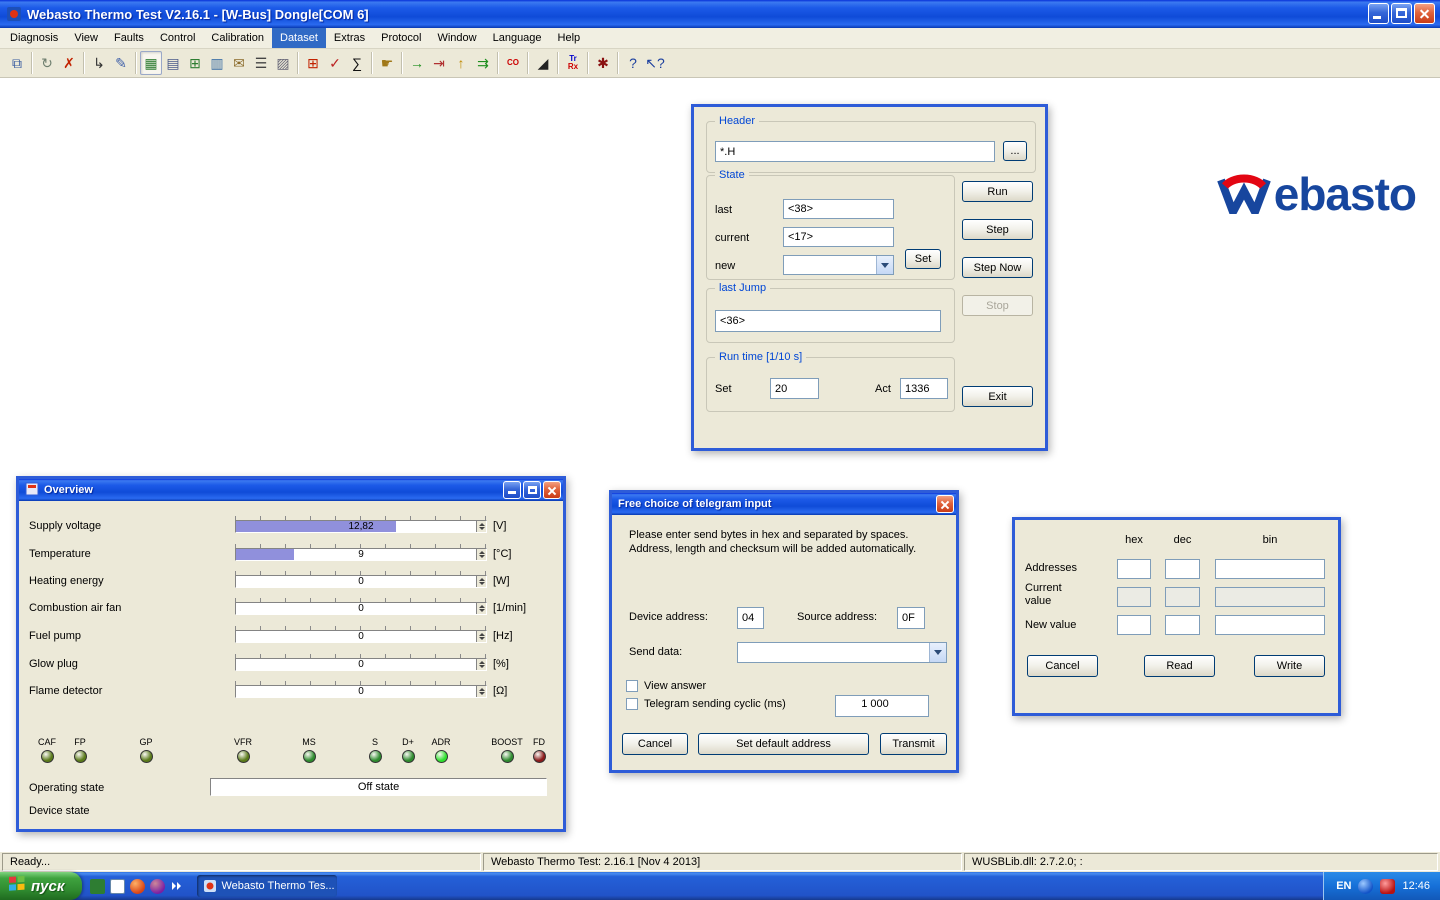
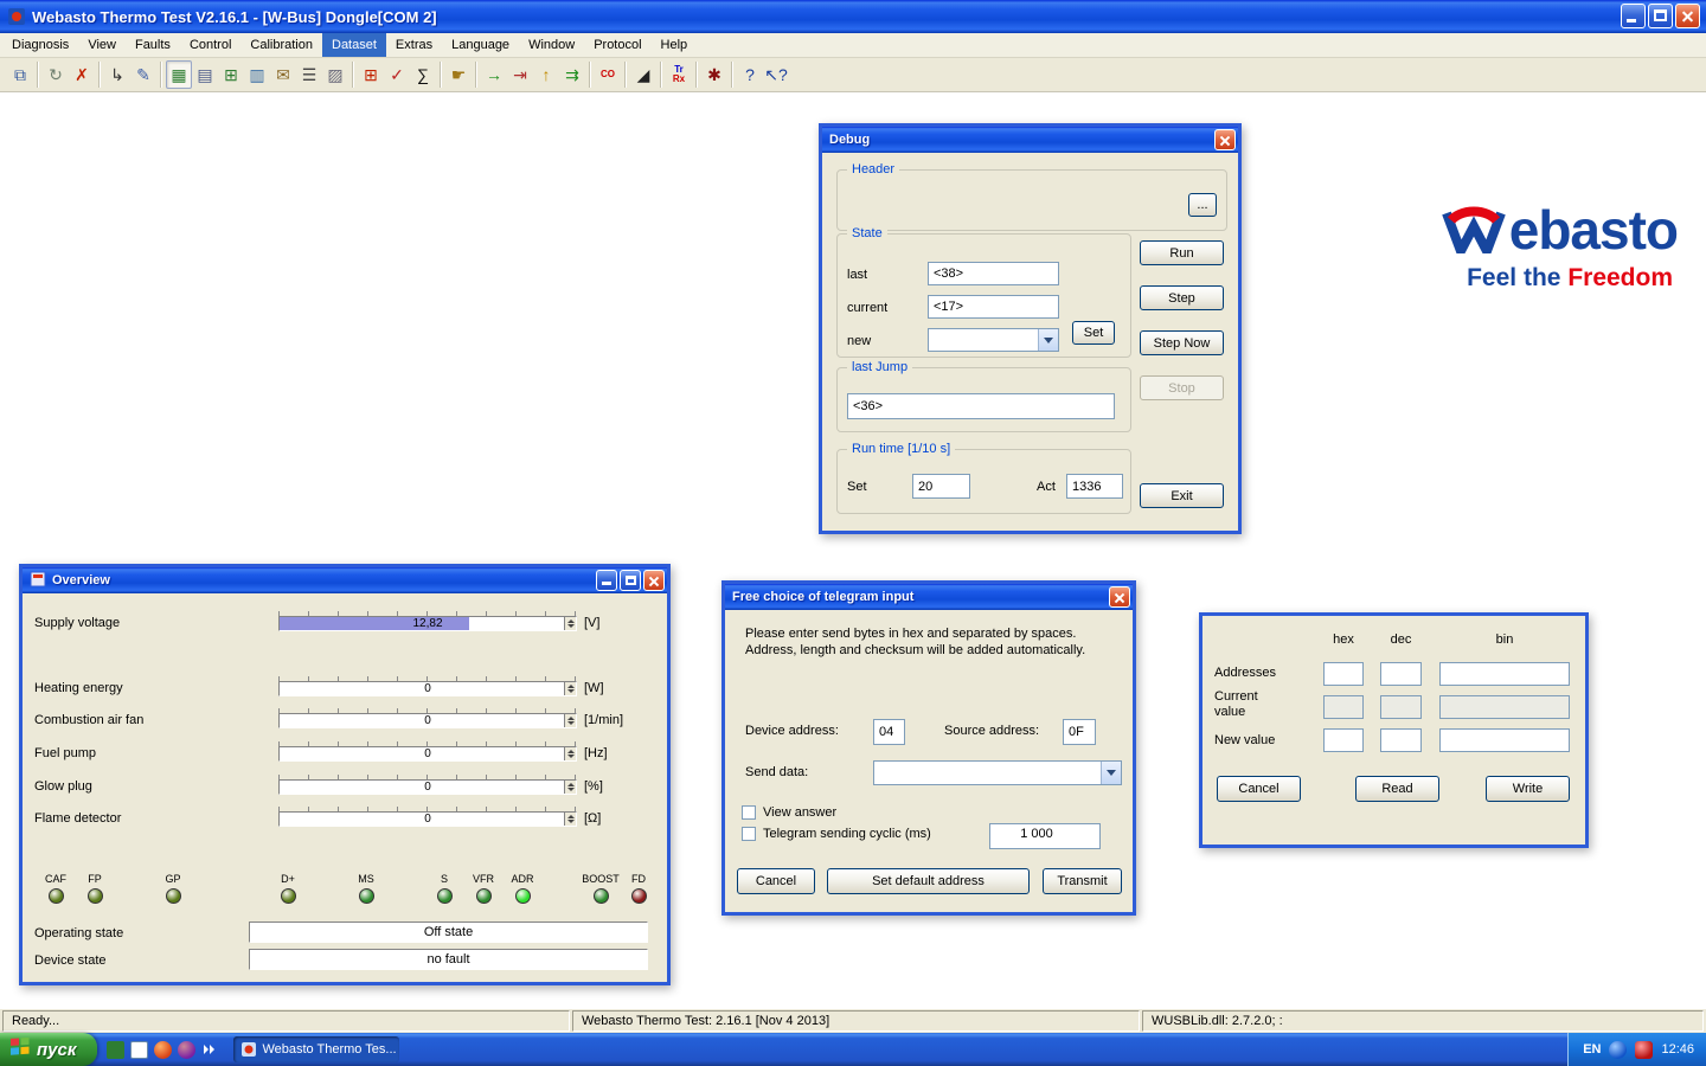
- Webasto Thermo Test V2.16.1 - [W-Bus] Dongle[COM 6]
+ Webasto Thermo Test V2.16.1 - [W-Bus] Dongle[COM 2]
  Diagnosis
  View
  Faults
  Control
  Calibration
  Dataset
  Extras
- Protocol
+ Language
  Window
- Language
+ Protocol
  Help
  ⧉
  ↻
  ✗
  ↳
  ✎
  ▦
  ▤
  ⊞
  ▥
  ✉
  ☰
  ▨
  ⊞
  ✓
  ∑
  ☛
  →
  ⇥
  ↑
  ⇉
  CO
  ◢
  Tr
  Rx
  ✱
  ?
  ↖?
  ebasto
+ Feel the Freedom
+ Debug
  Header
- *.H
  ...
  State
  last
  <38>
  current
  <17>
  new
  Set
  Run
  Step
  Step Now
  Stop
  last Jump
  <36>
  Run time [1/10 s]
  Set
  20
  Act
  1336
  Exit
  Overview
  Supply voltage
  12,82
  [V]
- Temperature
- 9
- [°C]
  Heating energy
  0
  [W]
  Combustion air fan
  0
  [1/min]
  Fuel pump
  0
  [Hz]
  Glow plug
  0
  [%]
  Flame detector
  0
  [Ω]
  CAF
  FP
  GP
- VFR
+ D+
  MS
  S
- D+
+ VFR
  ADR
  BOOST
  FD
  Operating state
  Off state
  Device state
+ no fault
  Free choice of telegram input
  Please enter send bytes in hex and separated by spaces.
  Address, length and checksum will be added automatically.
  Device address:
  04
  Source address:
  0F
  Send data:
  View answer
  Telegram sending cyclic (ms)
  1 000
  Cancel
  Set default address
  Transmit
  hex
  dec
  bin
  Addresses
  Current value
  New value
  Cancel
  Read
  Write
  Ready...
  Webasto Thermo Test: 2.16.1 [Nov 4 2013]
  WUSBLib.dll: 2.7.2.0; :
  пуск
  Webasto Thermo Tes...
  EN
  12:46
